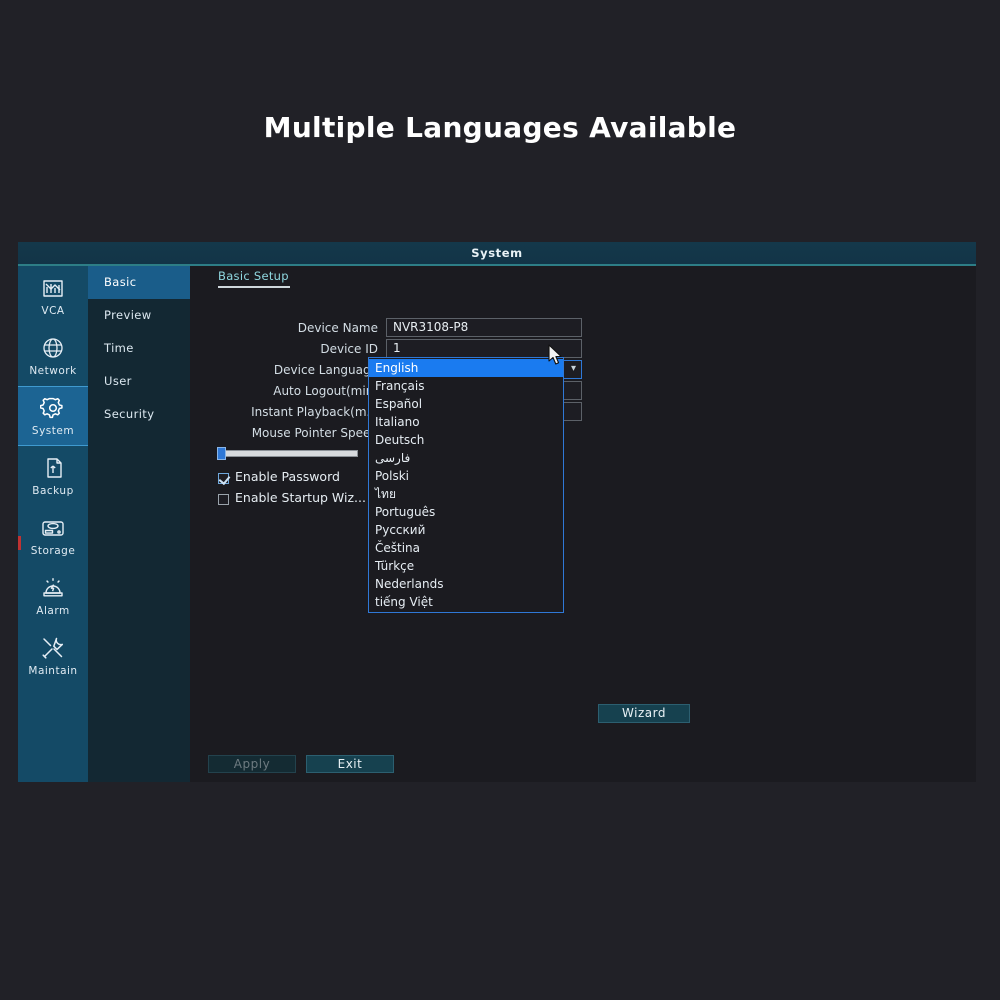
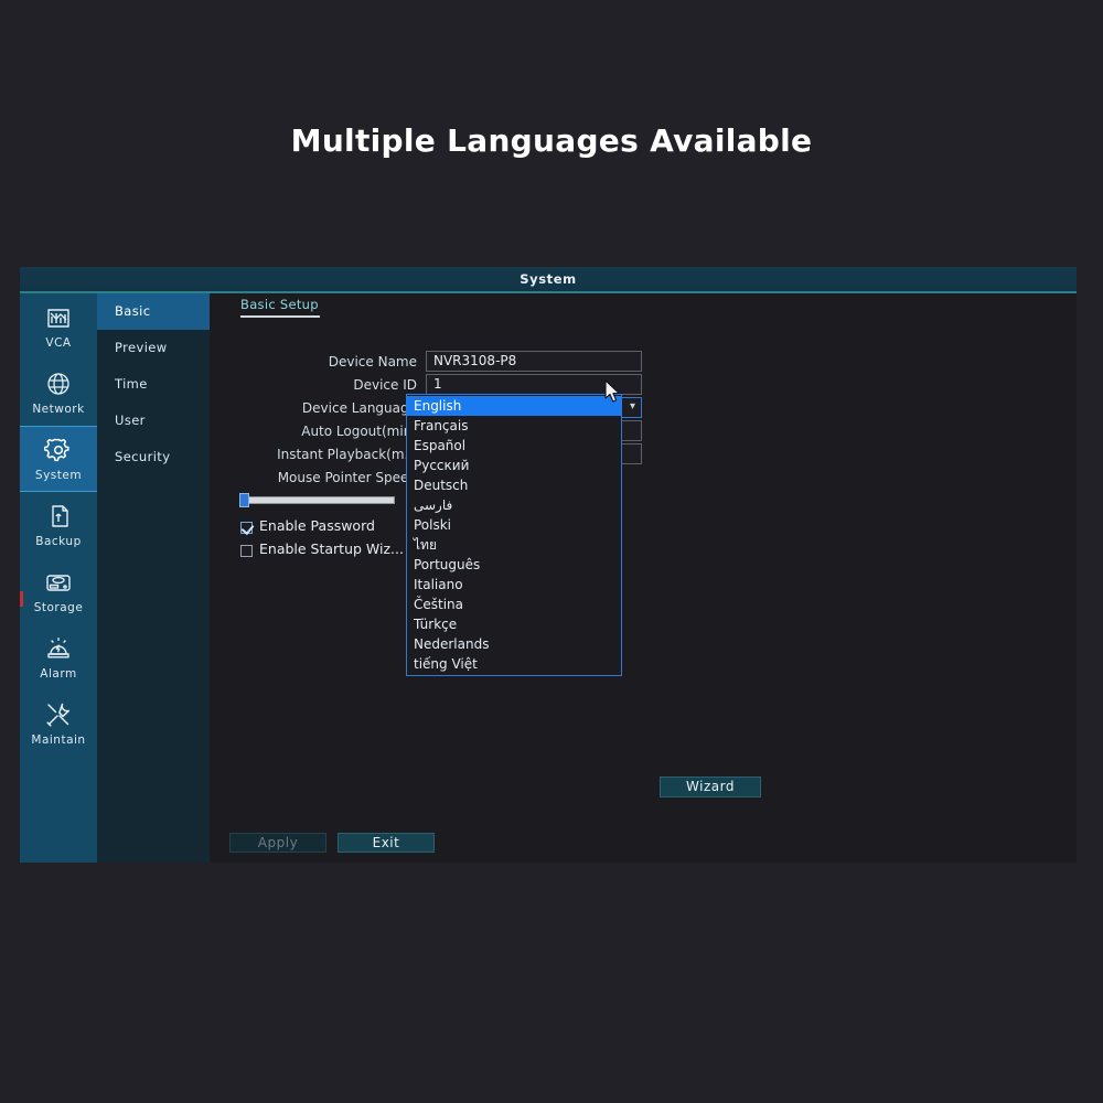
  Multiple Languages Available
  System
  VCA
  Network
  System
  Backup
  Storage
  Alarm
  Maintain
  Basic
  Preview
  Time
  User
  Security
  Basic Setup
  Device Name
  NVR3108-P8
  Device ID
  1
  Device Languag
  ▾
  Auto Logout(mi
  Instant Playback(m
  Mouse Pointer Spee
  Enable Password
  Enable Startup Wiz...
  Wizard
  Apply
  Exit
  English
  Français
  Español
- Italiano
+ Русский
  Deutsch
  فارسی
  Polski
  ไทย
  Português
- Русский
+ Italiano
  Čeština
  Türkçe
  Nederlands
  tiếng Việt
